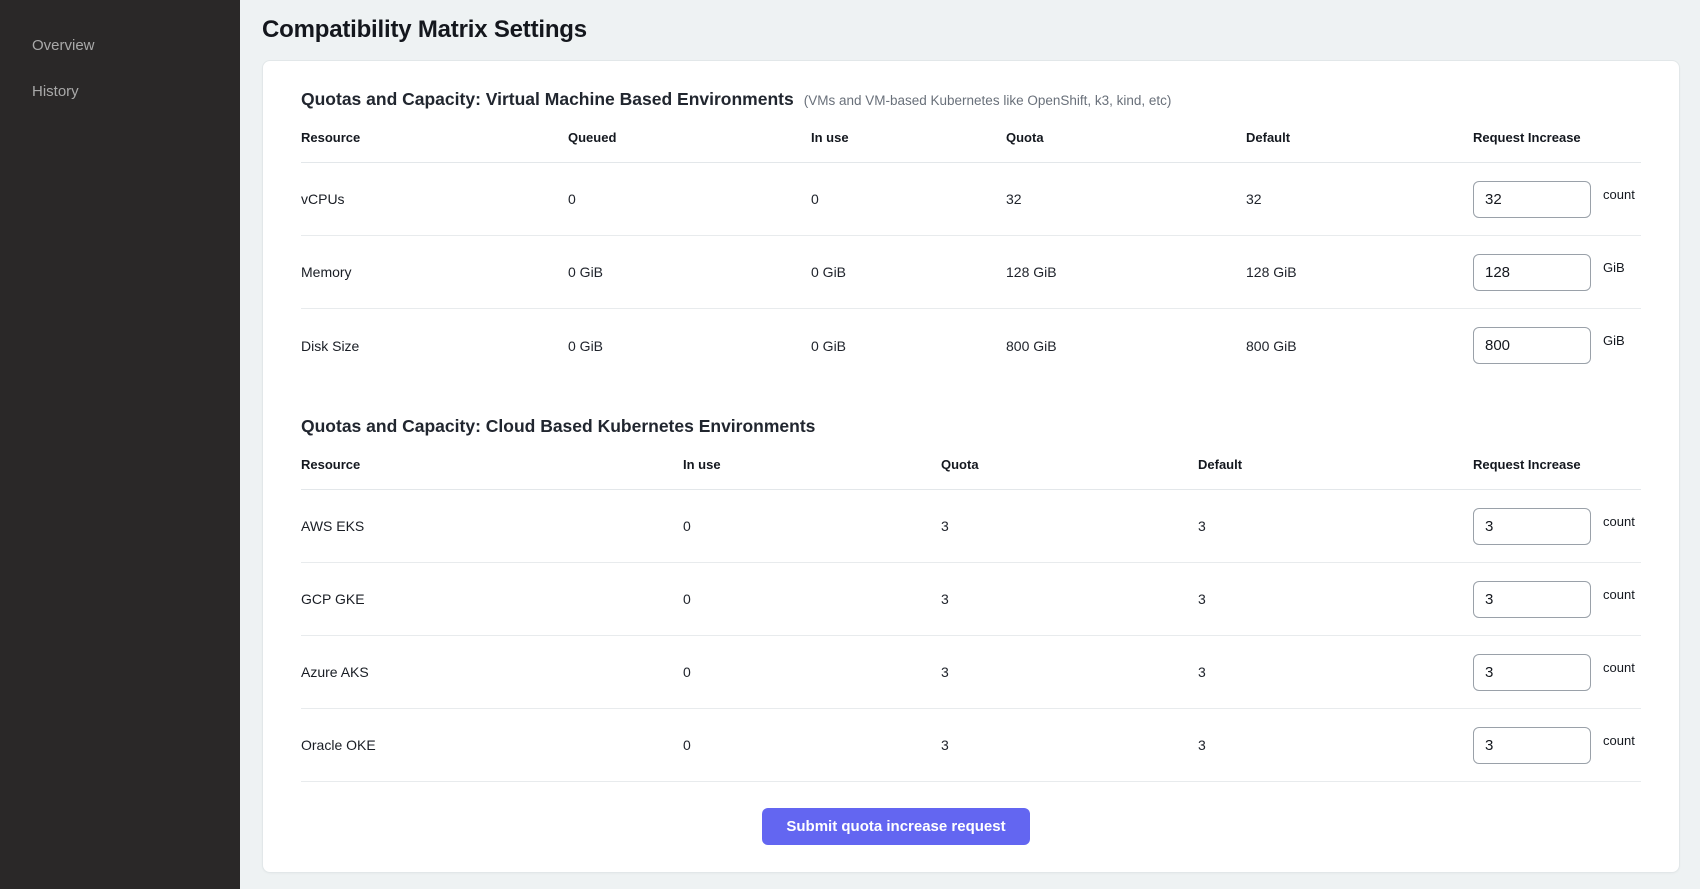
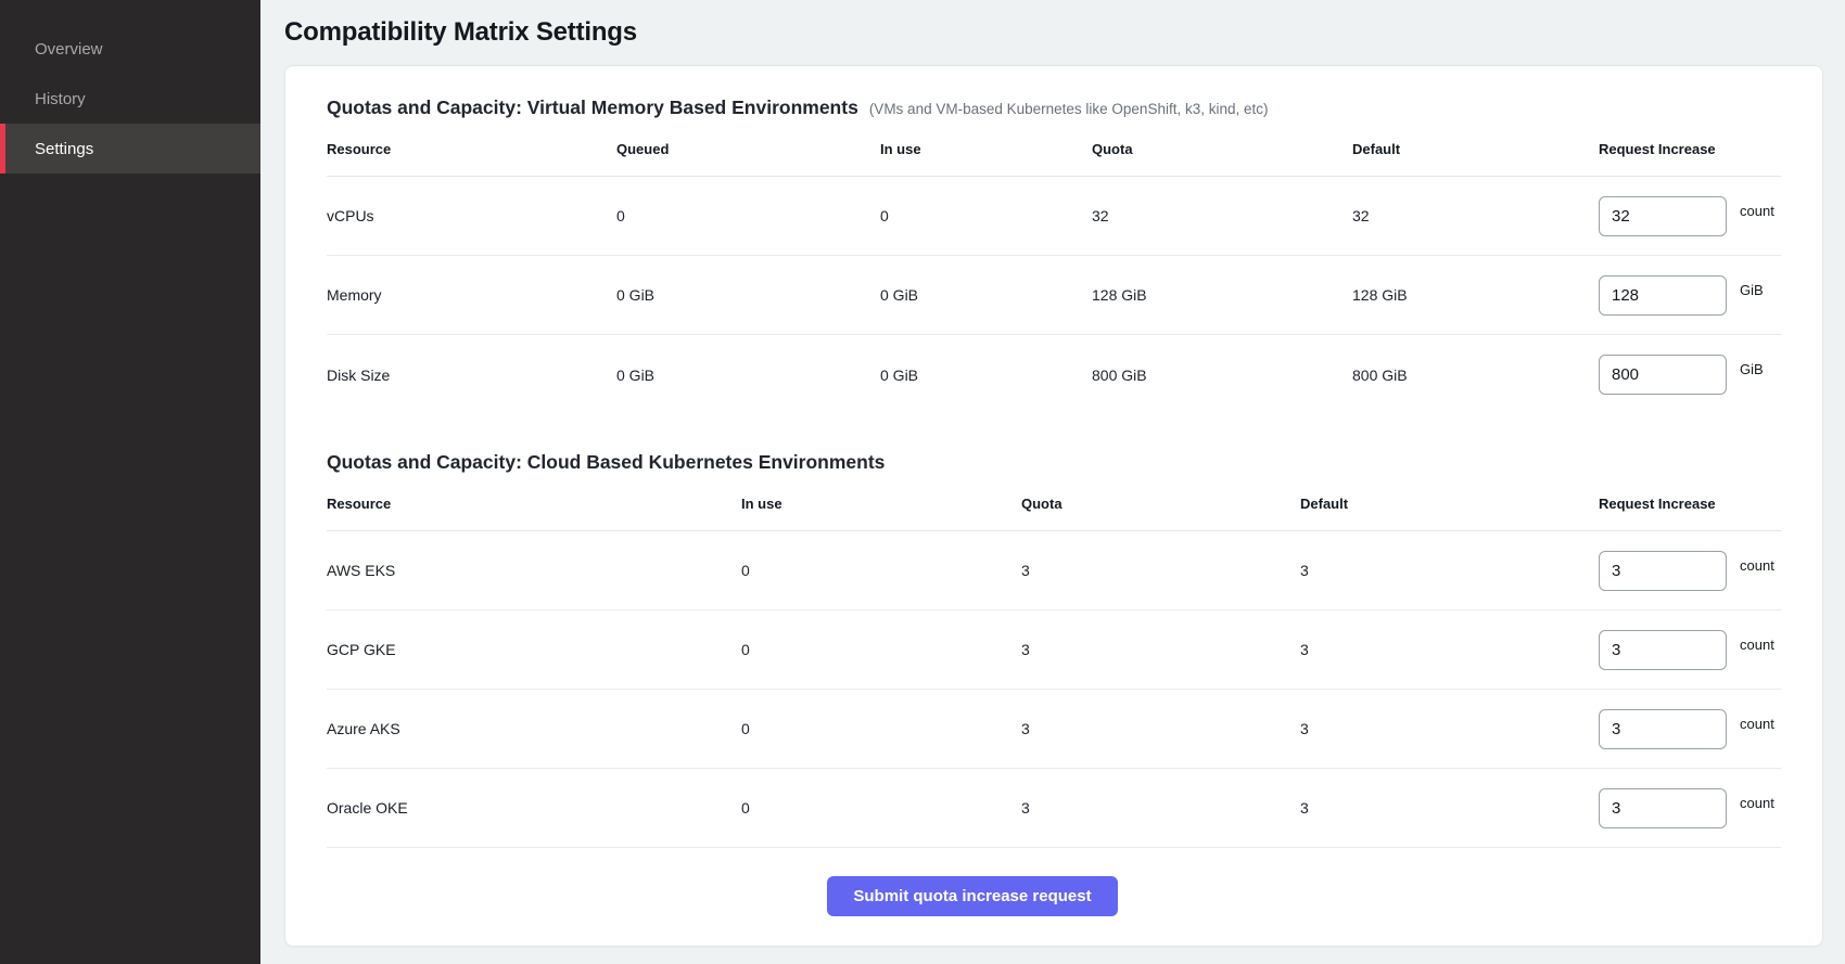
  Overview
  History
+ Settings
  Compatibility Matrix Settings
- Quotas and Capacity: Virtual Machine Based Environments
+ Quotas and Capacity: Virtual Memory Based Environments
  (VMs and VM-based Kubernetes like OpenShift, k3, kind, etc)
  Resource
  Queued
  In use
  Quota
  Default
  Request Increase
  vCPUs
  0
  0
  32
  32
  32
  count
  Memory
  0 GiB
  0 GiB
  128 GiB
  128 GiB
  128
  GiB
  Disk Size
  0 GiB
  0 GiB
  800 GiB
  800 GiB
  800
  GiB
  Quotas and Capacity: Cloud Based Kubernetes Environments
  Resource
  In use
  Quota
  Default
  Request Increase
  AWS EKS
  0
  3
  3
  3
  count
  GCP GKE
  0
  3
  3
  3
  count
  Azure AKS
  0
  3
  3
  3
  count
  Oracle OKE
  0
  3
  3
  3
  count
  Submit quota increase request
